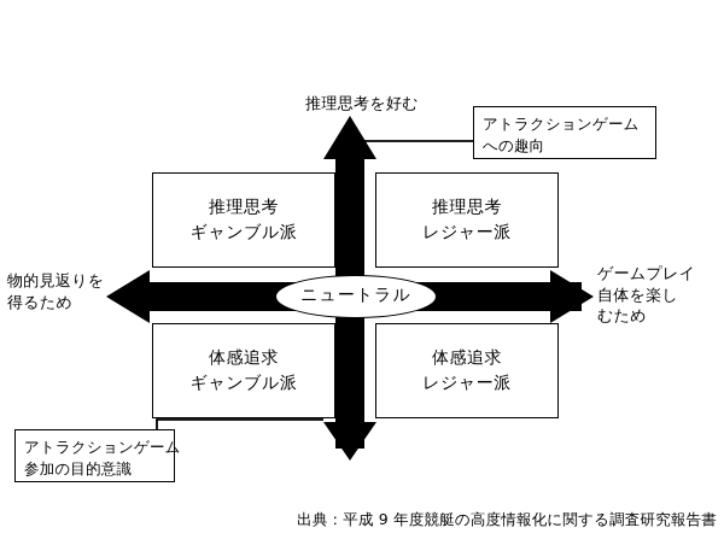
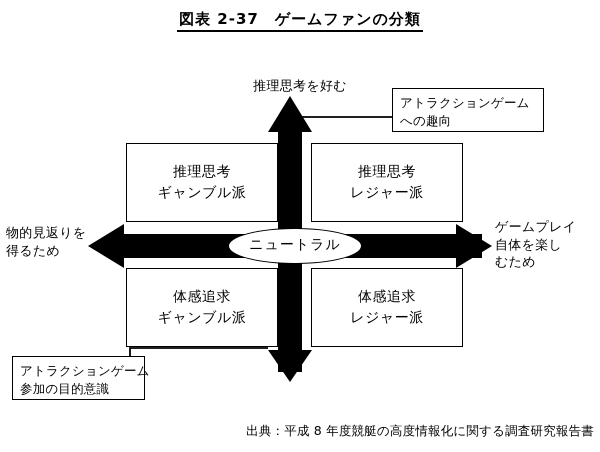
+ 図表 2-37 ゲームファンの分類
  推理思考
  ギャンブル派
  推理思考
  レジャー派
  体感追求
  ギャンブル派
  体感追求
  レジャー派
  ニュートラル
  推理思考を好む
  物的見返りを
  得るため
  ゲームプレイ
  自体を楽し
  むため
  アトラクションゲーム
  への趣向
  アトラクションゲーム
  参加の目的意識
- 出典：平成 9 年度競艇の高度情報化に関する調査研究報告書
+ 出典：平成 8 年度競艇の高度情報化に関する調査研究報告書
